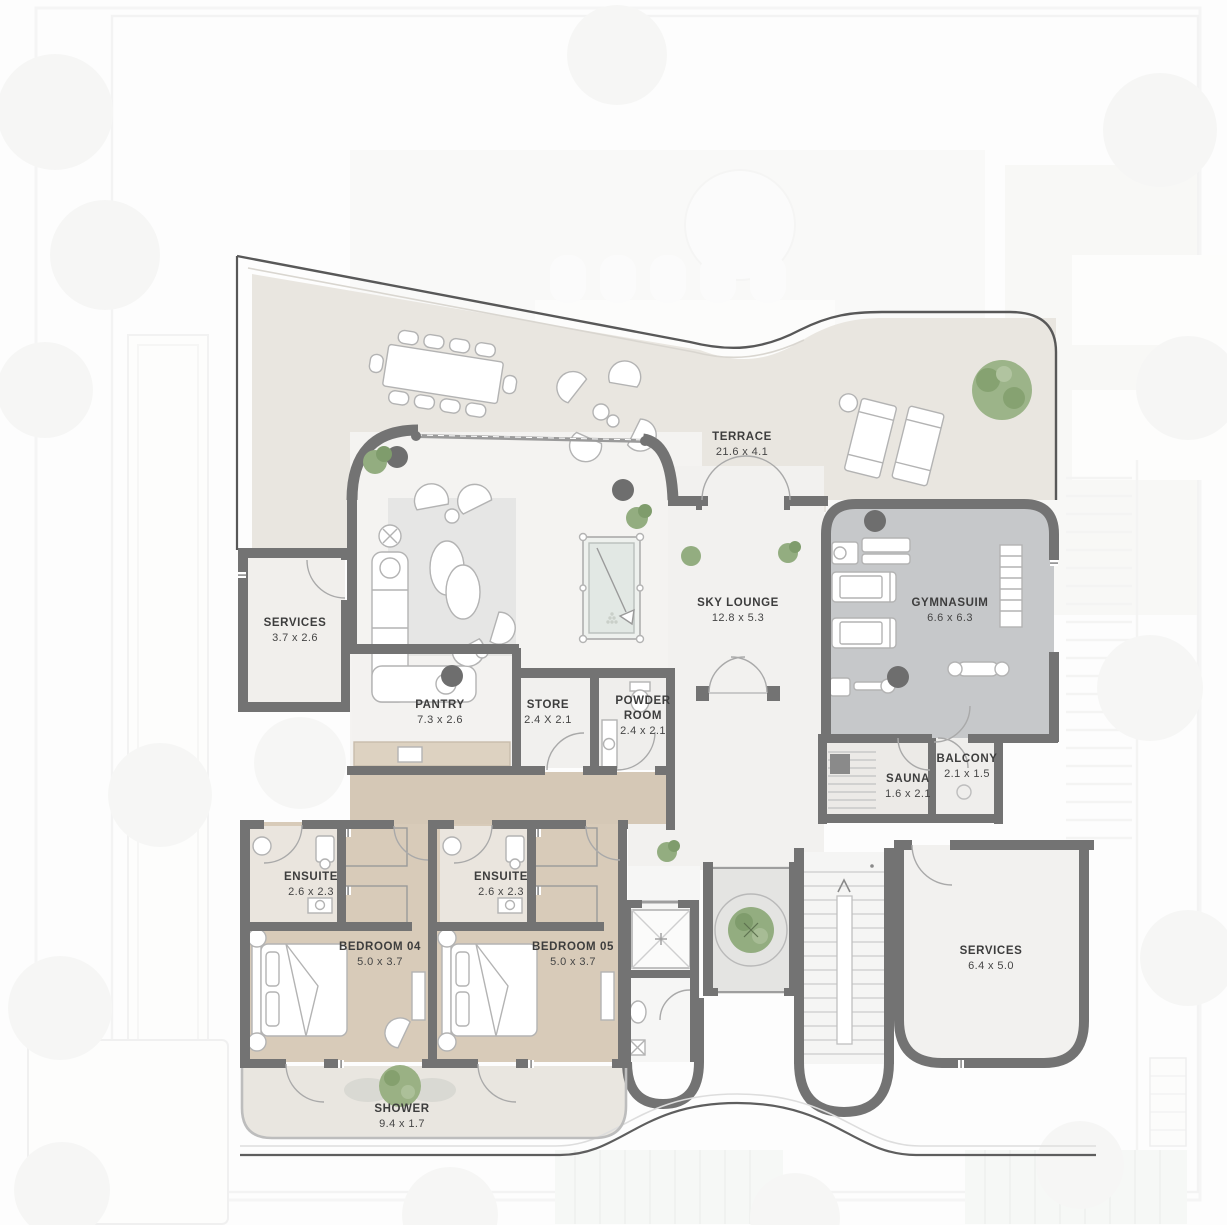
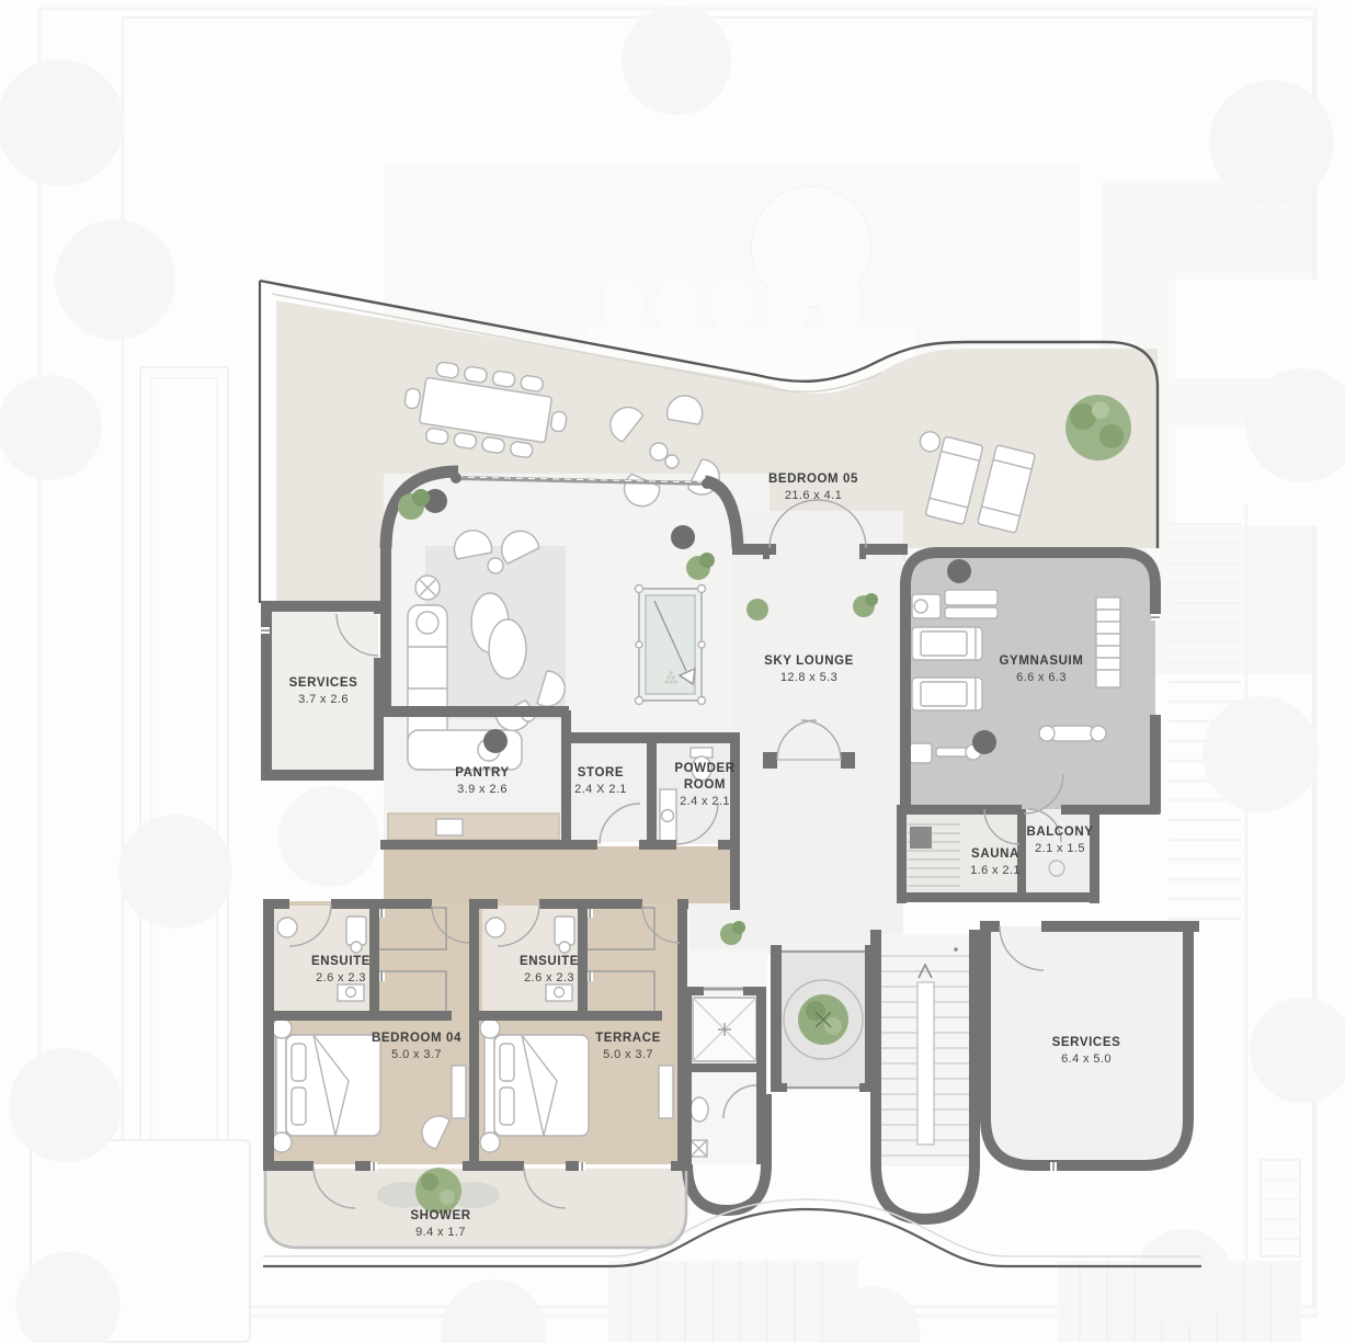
- TERRACE
+ BEDROOM 05
  21.6 x 4.1
  SKY LOUNGE
  12.8 x 5.3
  GYMNASUIM
  6.6 x 6.3
  SERVICES
  3.7 x 2.6
  PANTRY
- 7.3 x 2.6
+ 3.9 x 2.6
  STORE
  2.4 X 2.1
  POWDER ROOM
  2.4 x 2.1
  SAUNA
  1.6 x 2.1
  BALCONY
  2.1 x 1.5
  ENSUITE
  2.6 x 2.3
  ENSUITE
  2.6 x 2.3
  BEDROOM 04
  5.0 x 3.7
- BEDROOM 05
+ TERRACE
  5.0 x 3.7
  SERVICES
  6.4 x 5.0
  SHOWER
  9.4 x 1.7
